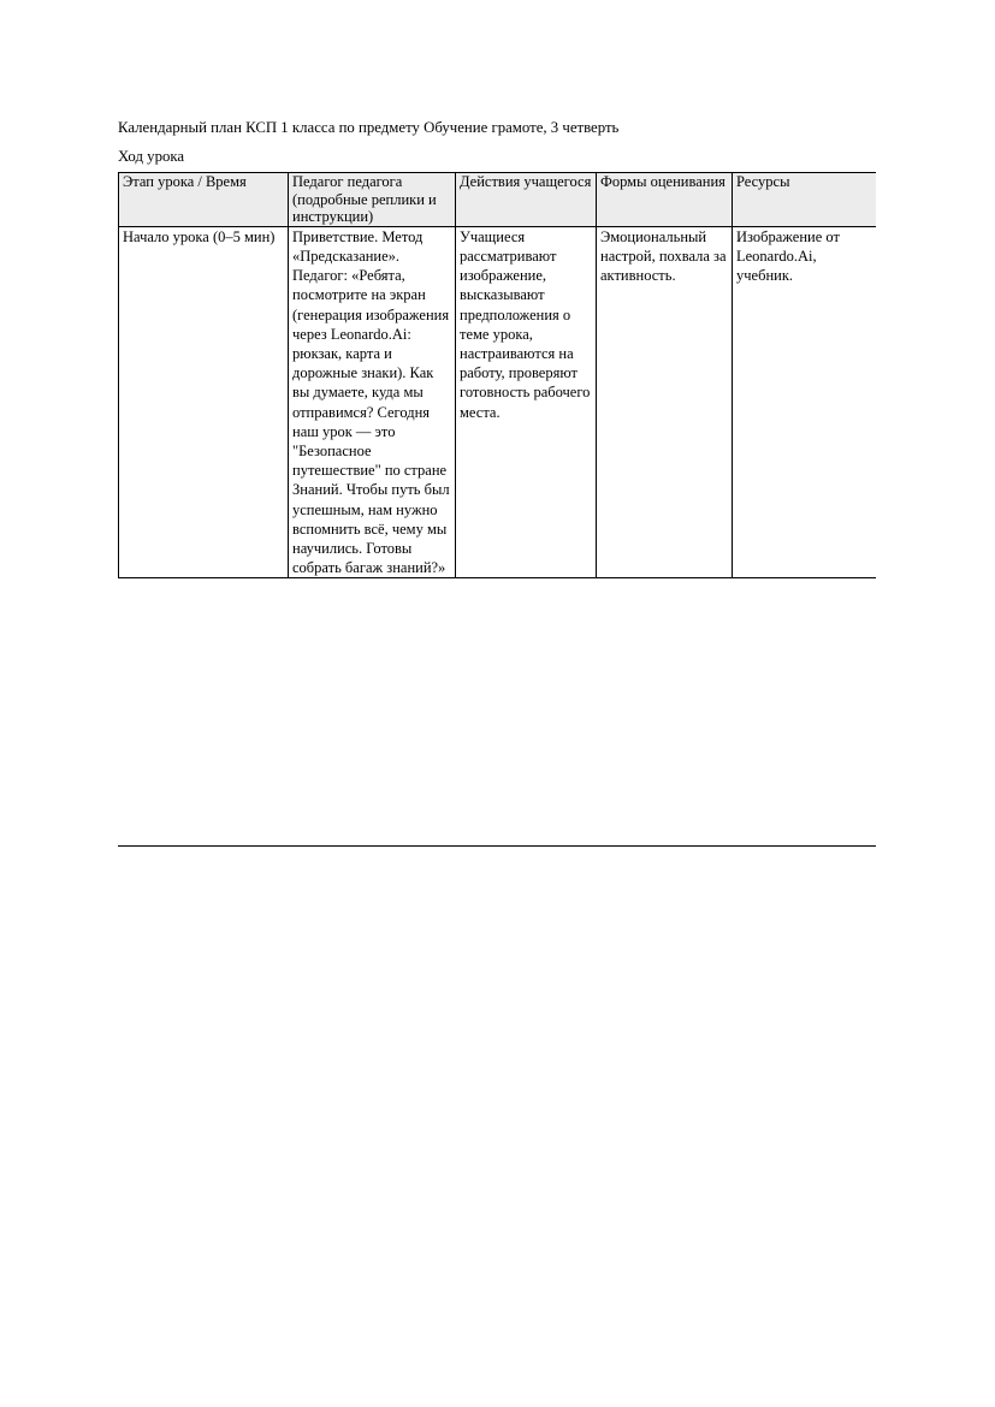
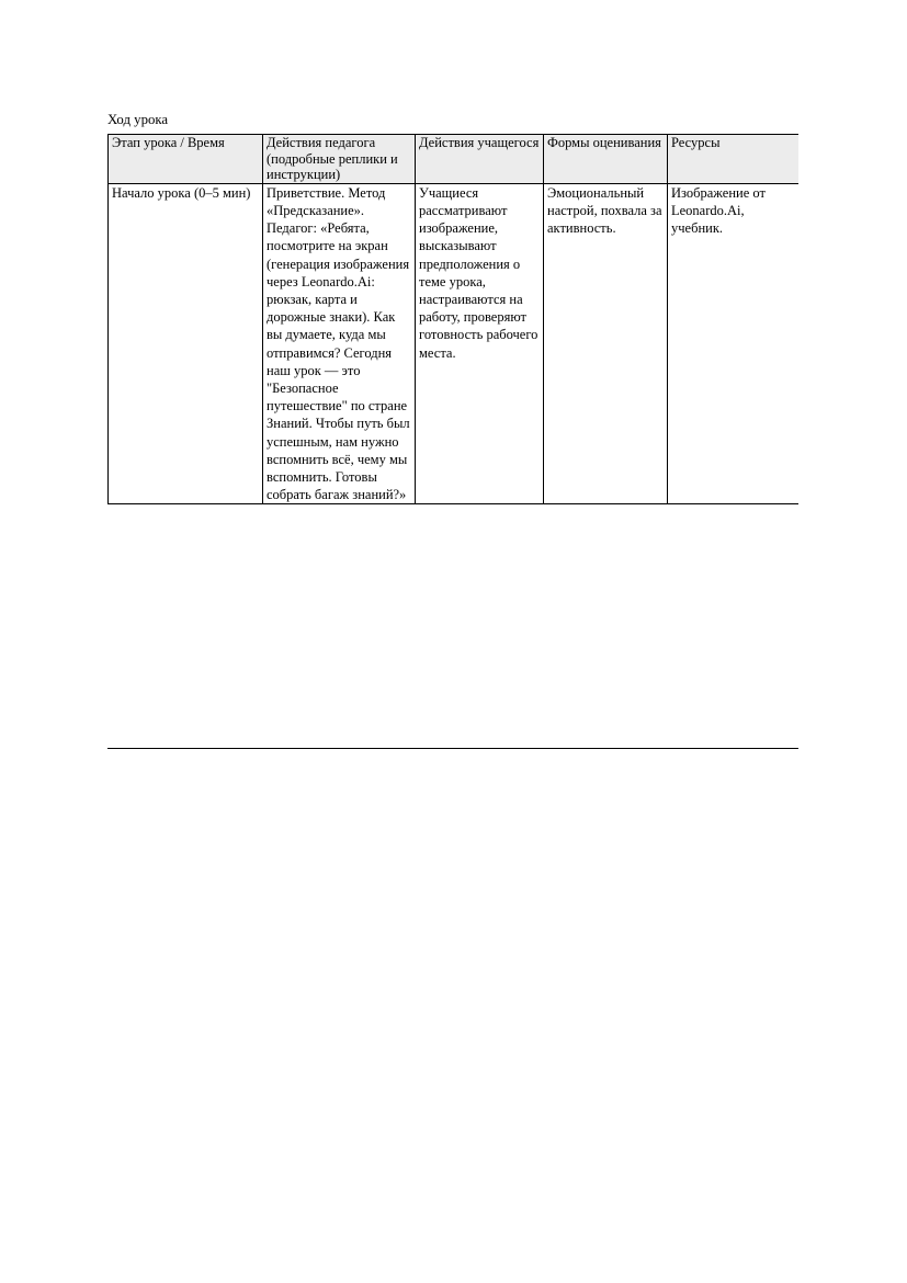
- Календарный план КСП 1 класса по предмету Обучение грамоте, 3 четверть
  Ход урока
- Этап урока / Время	Педагог педагога (подробные реплики и инструкции)	Действия учащегося	Формы оценивания	Ресурсы
+ Этап урока / Время	Действия педагога (подробные реплики и инструкции)	Действия учащегося	Формы оценивания	Ресурсы
- Начало урока (0–5 мин)	Приветствие. Метод «Предсказание». Педагог: «Ребята, посмотрите на экран (генерация изображения через Leonardo.Ai: рюкзак, карта и дорожные знаки). Как вы думаете, куда мы отправимся? Сегодня наш урок — это "Безопасное путешествие" по стране Знаний. Чтобы путь был успешным, нам нужно вспомнить всё, чему мы научились. Готовы собрать багаж знаний?»	Учащиеся рассматривают изображение, высказывают предположения о теме урока, настраиваются на работу, проверяют готовность рабочего места.	Эмоциональный настрой, похвала за активность.	Изображение от Leonardo.Ai, учебник.
+ Начало урока (0–5 мин)	Приветствие. Метод «Предсказание». Педагог: «Ребята, посмотрите на экран (генерация изображения через Leonardo.Ai: рюкзак, карта и дорожные знаки). Как вы думаете, куда мы отправимся? Сегодня наш урок — это "Безопасное путешествие" по стране Знаний. Чтобы путь был успешным, нам нужно вспомнить всё, чему мы вспомнить. Готовы собрать багаж знаний?»	Учащиеся рассматривают изображение, высказывают предположения о теме урока, настраиваются на работу, проверяют готовность рабочего места.	Эмоциональный настрой, похвала за активность.	Изображение от Leonardo.Ai, учебник.
